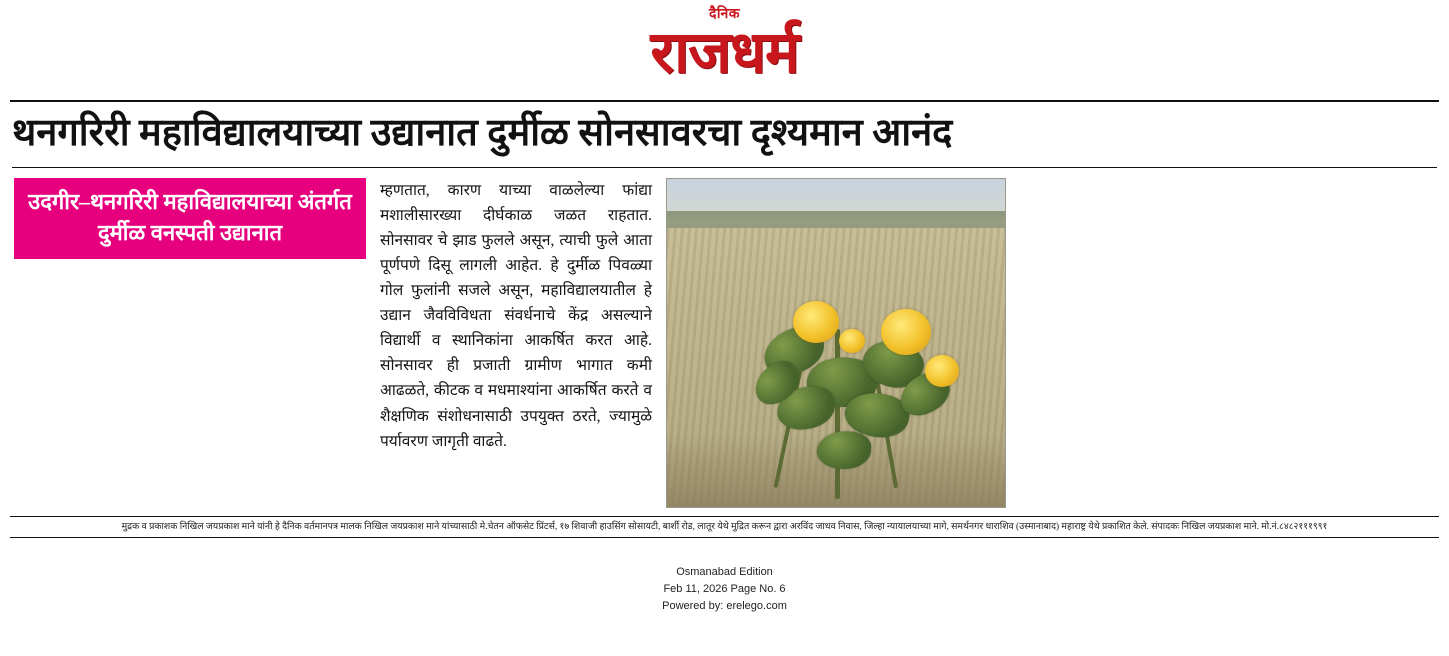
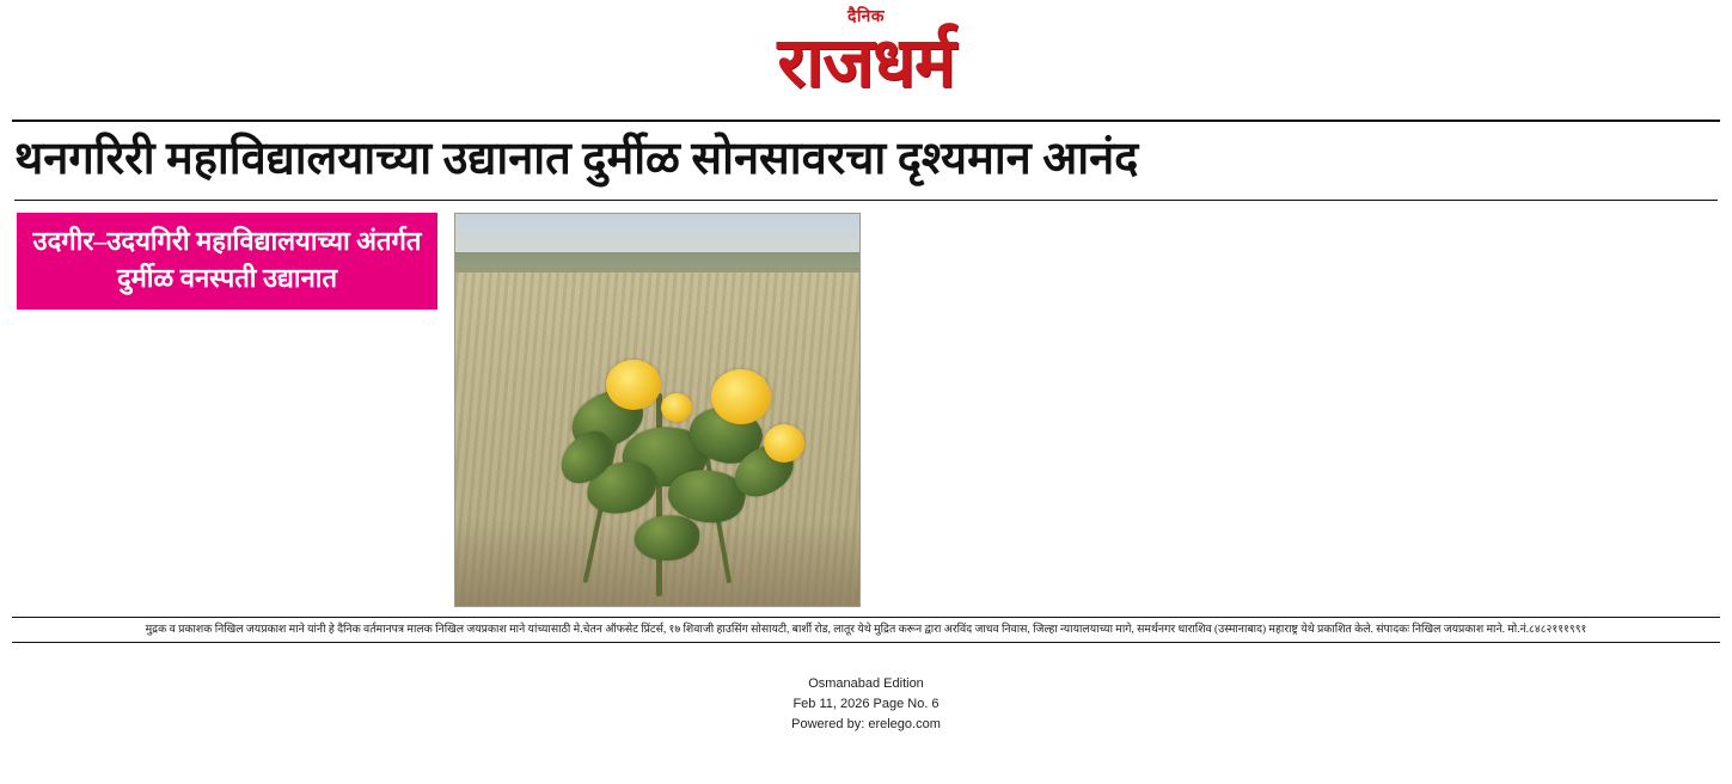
  दैनिक
  राजधर्म
  थनगरिरी महाविद्यालयाच्या उद्यानात दुर्मीळ सोनसावरचा दृश्यमान आनंद
- उदगीर–थनगरिरी महाविद्यालयाच्या अंतर्गत दुर्मीळ वनस्पती उद्यानात
+ उदगीर–उदयगिरी महाविद्यालयाच्या अंतर्गत दुर्मीळ वनस्पती उद्यानात
- म्हणतात, कारण याच्या वाळलेल्या फांद्या मशालीसारख्या दीर्घकाळ जळत राहतात. सोनसावर चे झाड फुलले असून, त्याची फुले आता पूर्णपणे दिसू लागली आहेत. हे दुर्मीळ पिवळ्या गोल फुलांनी सजले असून, महाविद्यालयातील हे उद्यान जैवविविधता संवर्धनाचे केंद्र असल्याने विद्यार्थी व स्थानिकांना आकर्षित करत आहे. सोनसावर ही प्रजाती ग्रामीण भागात कमी आढळते, कीटक व मधमाश्यांना आकर्षित करते व शैक्षणिक संशोधनासाठी उपयुक्त ठरते, ज्यामुळे पर्यावरण जागृती वाढते.
  मुद्रक व प्रकाशक निखिल जयप्रकाश माने यांनी हे दैनिक वर्तमानपत्र मालक निखिल जयप्रकाश माने यांच्यासाठी मे.चेतन ऑफसेट प्रिंटर्स, १७ शिवाजी हाउसिंग सोसायटी, बार्शी रोड, लातूर येथे मुद्रित करून द्वारा अरविंद जाधव निवास, जिल्हा न्यायालयाच्या मागे, समर्थनगर धाराशिव (उस्मानाबाद) महाराष्ट्र येथे प्रकाशित केले. संपादकः निखिल जयप्रकाश माने. मो.नं.८४८२१११९९१
  Osmanabad Edition
  Feb 11, 2026 Page No. 6
  Powered by: erelego.com
